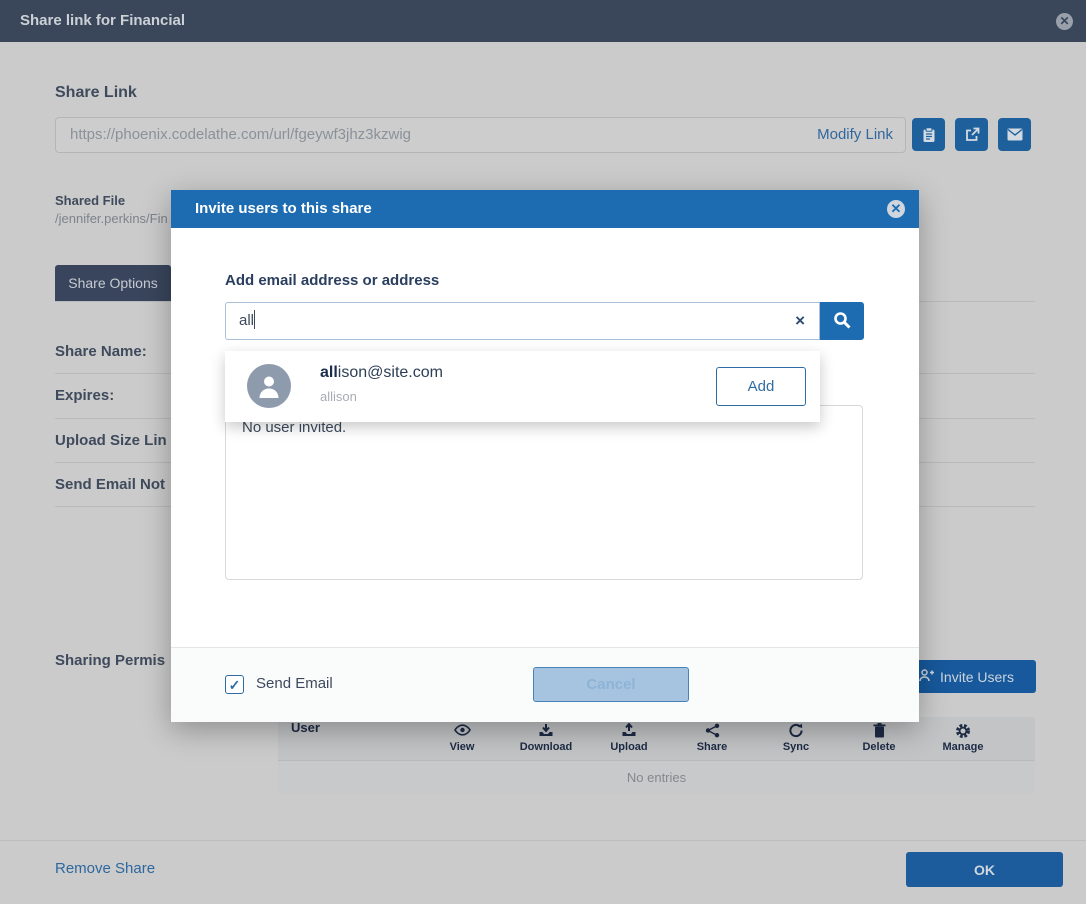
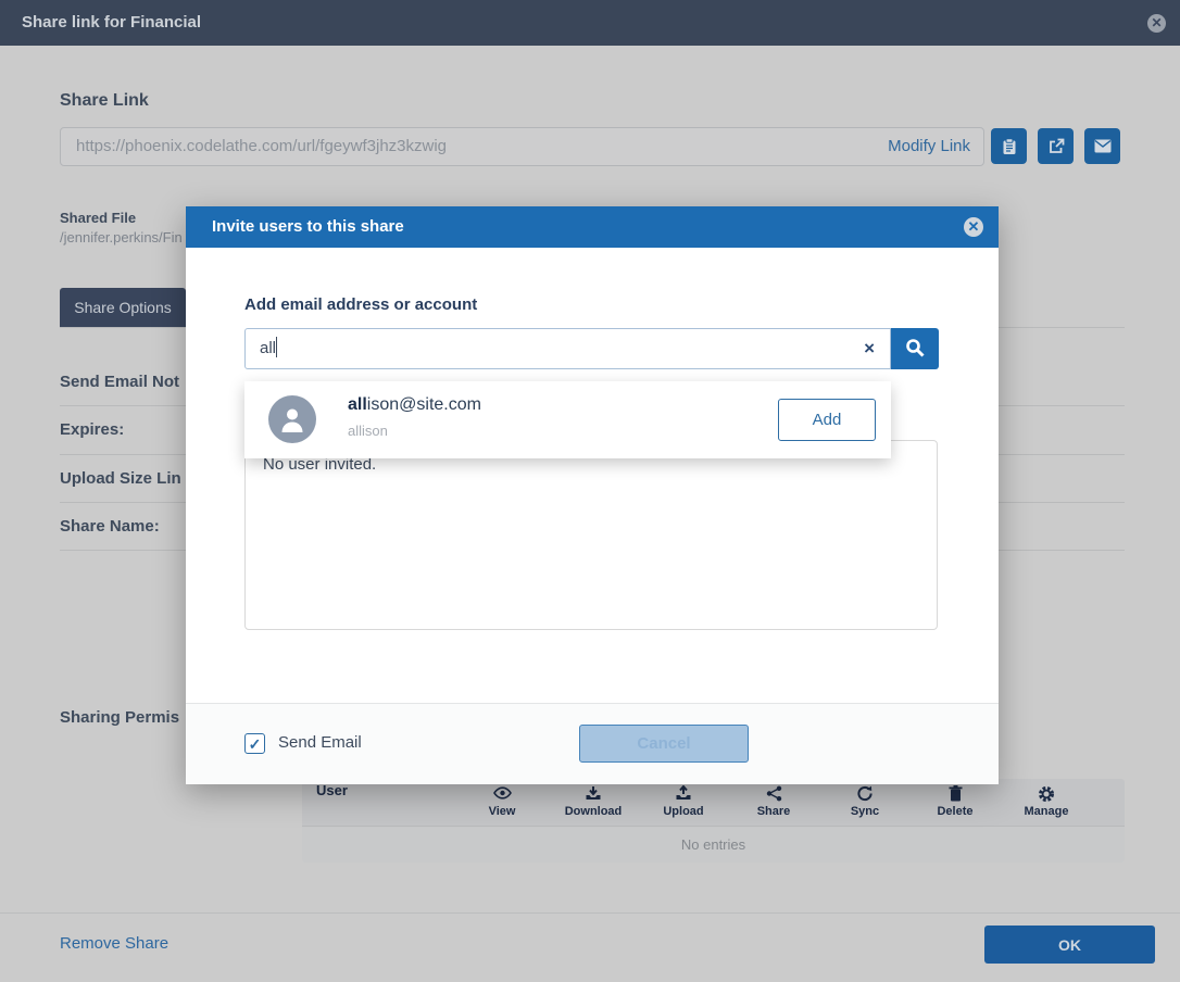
  Share link for Financial
  ✕
  Share Link
  https://phoenix.codelathe.com/url/fgeywf3jhz3kzwig
  Modify Link
  Shared File
  /jennifer.perkins/Fin
  Share Options
- Share Name:
+ Send Email Not
  Expires:
  Upload Size Lin
- Send Email Not
+ Share Name:
  Sharing Permis
- Invite Users
  User
  View
  Download
  Upload
  Share
  Sync
  Delete
  Manage
  No entries
  Remove Share
  OK
  Invite users to this share
  ✕
- Add email address or address
+ Add email address or account
  all
  ×
  No user invited.
  allison@site.com
  allison
  Add
  ✓
  Send Email
